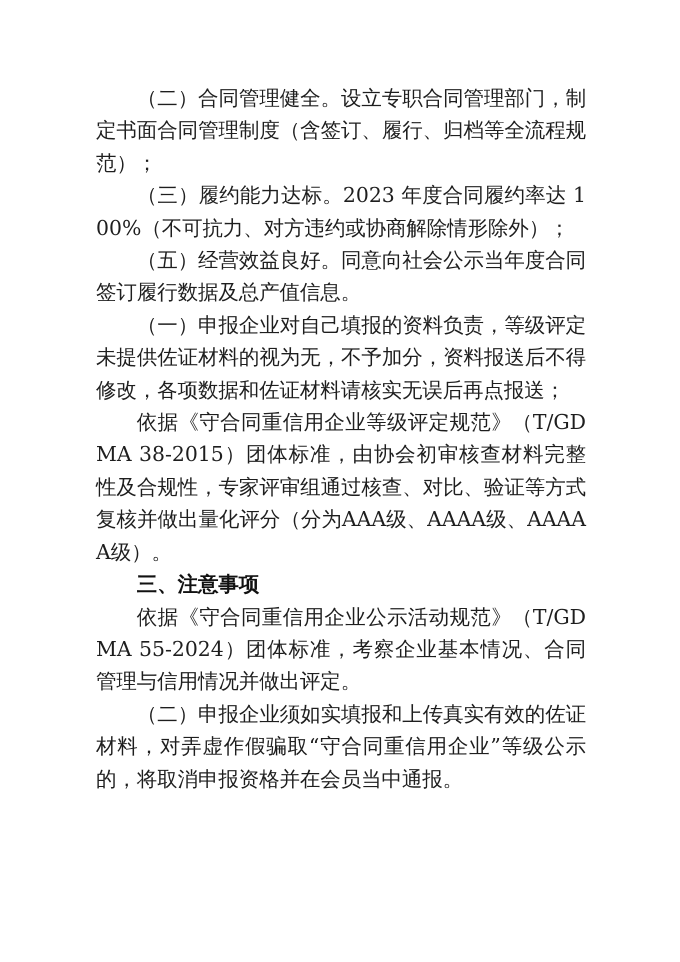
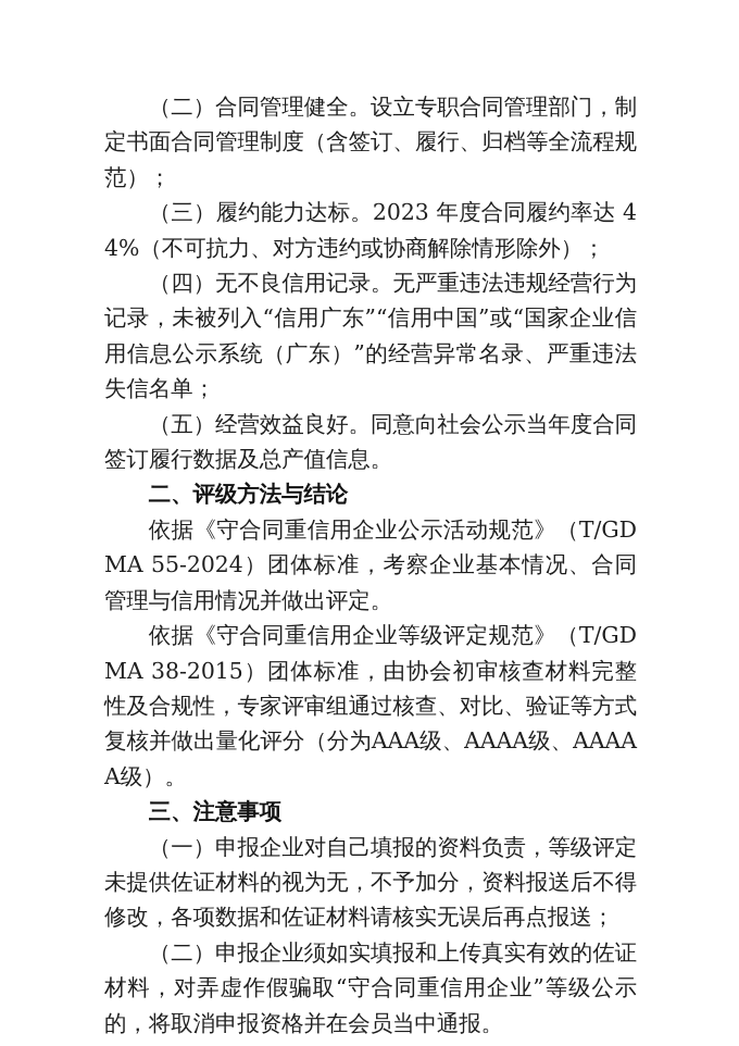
  （二）合同管理健全。设立专职合同管理部门，制定书面合同管理制度（含签订、履行、归档等全流程规范）；
- （三）履约能力达标。2023 年度合同履约率达 100%（不可抗力、对方违约或协商解除情形除外）；
+ （三）履约能力达标。2023 年度合同履约率达 44%（不可抗力、对方违约或协商解除情形除外）；
+ （四）无不良信用记录。无严重违法违规经营行为记录，未被列入“信用广东”“信用中国”或“国家企业信用信息公示系统（广东）”的经营异常名录、严重违法失信名单；
  （五）经营效益良好。同意向社会公示当年度合同签订履行数据及总产值信息。
+ 二、评级方法与结论
- （一）申报企业对自己填报的资料负责，等级评定未提供佐证材料的视为无，不予加分，资料报送后不得修改，各项数据和佐证材料请核实无误后再点报送；
+ 依据《守合同重信用企业公示活动规范》（T/GDMA 55-2024）团体标准，考察企业基本情况、合同管理与信用情况并做出评定。
  依据《守合同重信用企业等级评定规范》（T/GDMA 38-2015）团体标准，由协会初审核查材料完整性及合规性，专家评审组通过核查、对比、验证等方式复核并做出量化评分（分为AAA级、AAAA级、AAAAA级）。
  三、注意事项
- 依据《守合同重信用企业公示活动规范》（T/GDMA 55-2024）团体标准，考察企业基本情况、合同管理与信用情况并做出评定。
+ （一）申报企业对自己填报的资料负责，等级评定未提供佐证材料的视为无，不予加分，资料报送后不得修改，各项数据和佐证材料请核实无误后再点报送；
  （二）申报企业须如实填报和上传真实有效的佐证材料，对弄虚作假骗取“守合同重信用企业”等级公示的，将取消申报资格并在会员当中通报。
